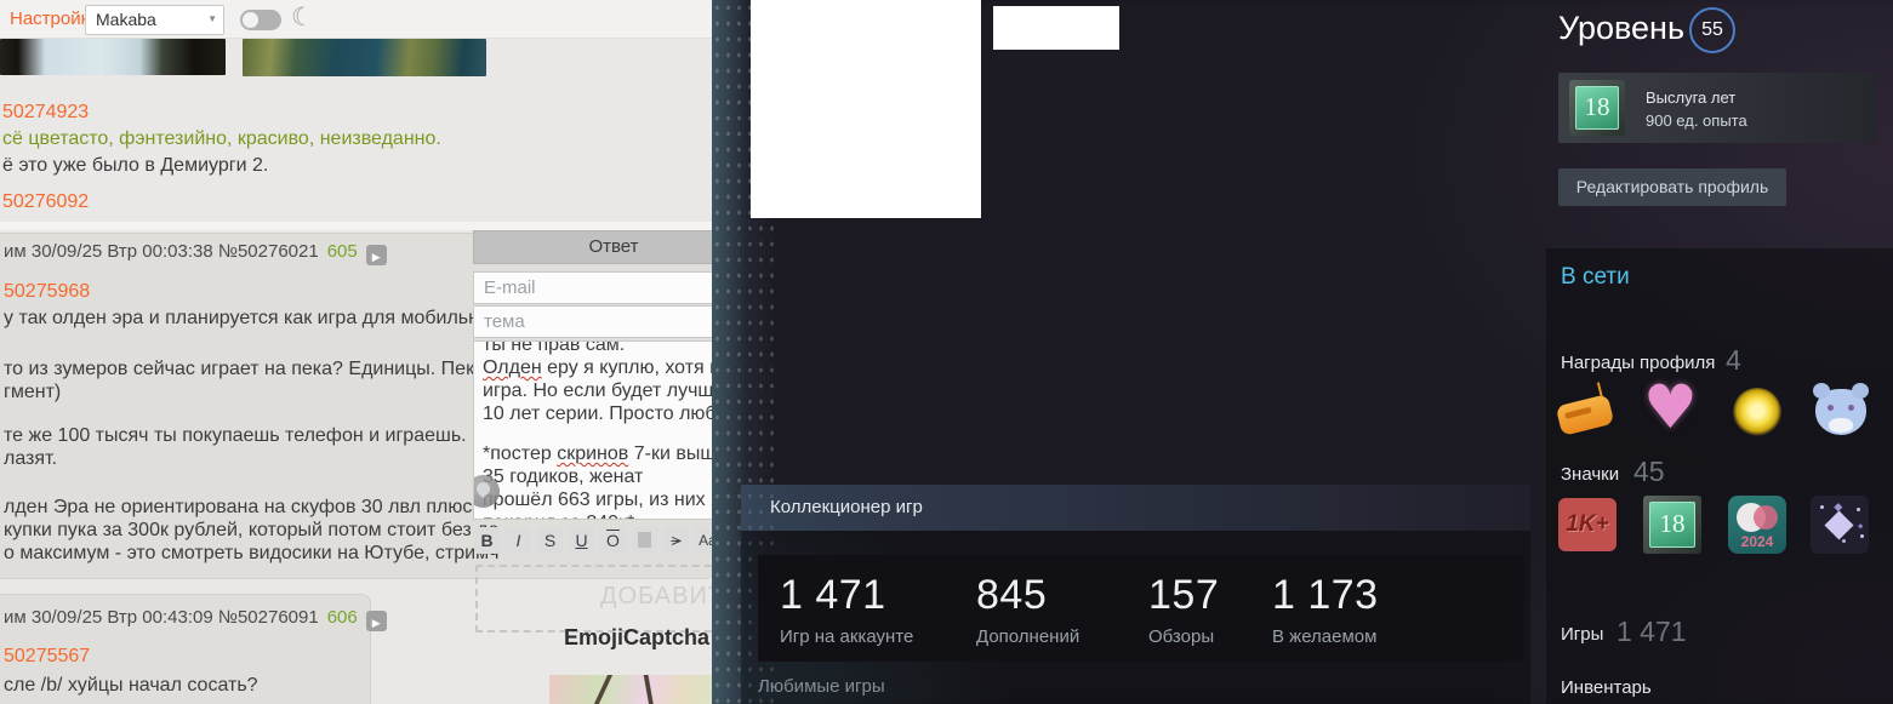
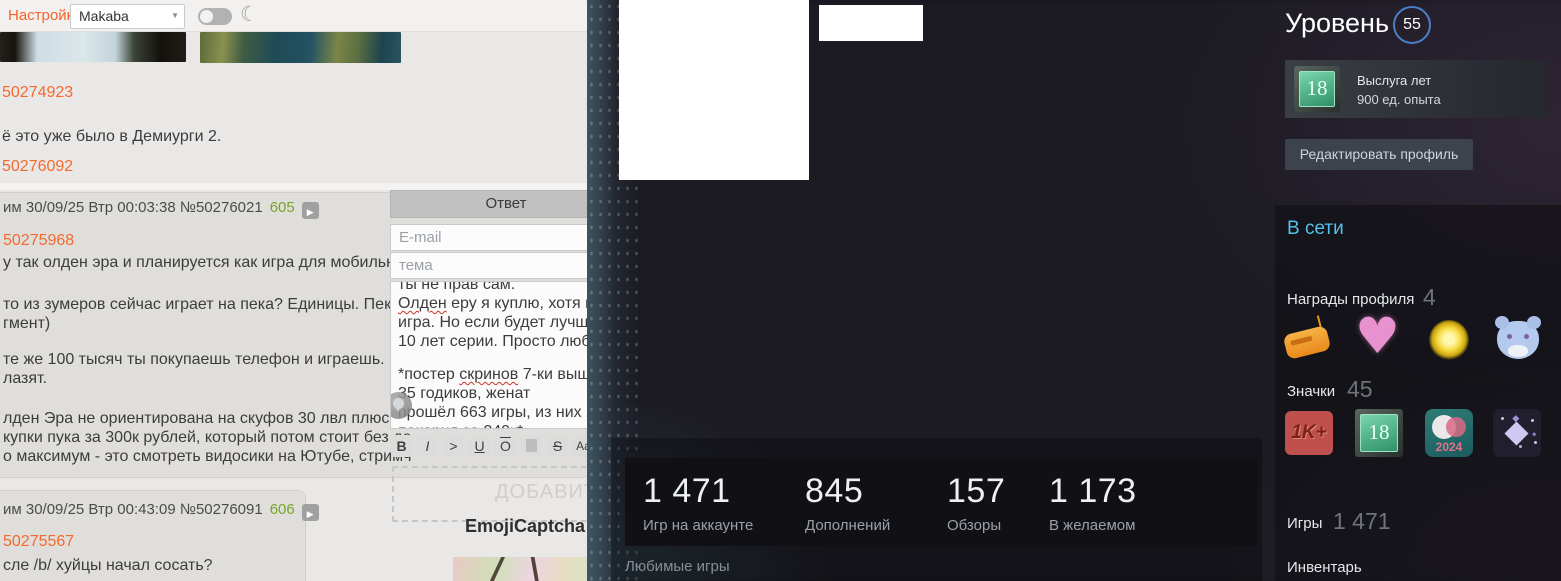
  Настрой
  Makaba
  ▼
  ☾
  50274923
- сё цветасто, фэнтезийно, красиво, неизведанно.
  ё это уже было в Демиурги 2.
  50276092
  им 30/09/25 Втр 00:03:38 №50276021 605 ▶
  50275968
  у так олден эра и планируется как игра для мобиль
  то из зумеров сейчас играет на пека? Единицы. Пек
  гмент)
  те же 100 тысяч ты покупаешь телефон и играешь.
  лазят.
  лден Эра не ориентирована на скуфов 30 лвл плюс
  купки пука за 300к рублей, который потом стоит без
  о максимум - это смотреть видосики на Ютубе, стри
  им 30/09/25 Втр 00:43:09 №50276091 606 ▶
  50275567
  сле /b/ хуйцы начал сосать?
  Ответ
  E-mail
  тема
  ты не прав сам.
  Олден еру я куплю, хотя
  игра. Но если будет лучш
  10 лет серии. Просто люб
  *постер скринов 7-ки выш
  35 годиков, женат
  прошёл 663 игры, из них
  B
  I
- S
+ >
  U
  O
- >
+ S
  ДОБАВИ
  EmojiCaptcha
  Уровень
  55
  18
  Выслуга лет
  900 ед. опыта
  Редактировать профиль
- Коллекционер игр
  1 471
  Игр на аккаунте
  845
  Дополнений
  157
  Обзоры
  1 173
  В желаемом
  Любимые игры
  В сети
  Награды профиля
  4
  ♥
  Значки
  45
  1K+
  18
  2024
  Игры
  1 471
  Инвентарь
